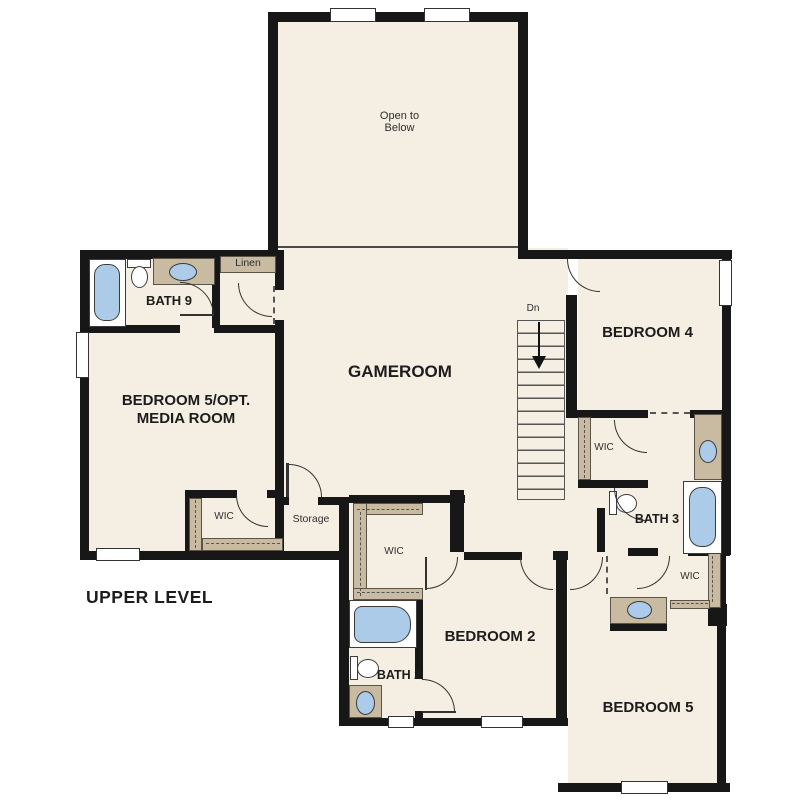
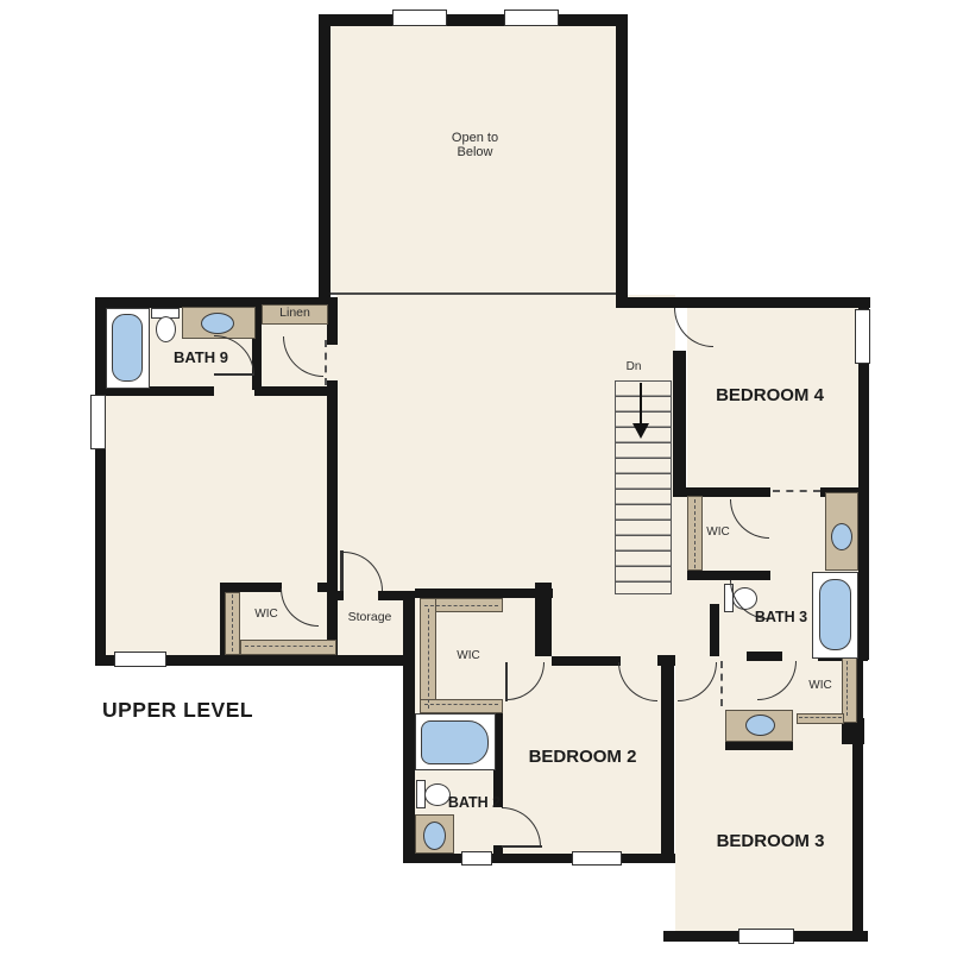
  Open to Below
- GAMEROOM
- BEDROOM 5/OPT. MEDIA ROOM
  BEDROOM 4
  BEDROOM 2
- BEDROOM 5
+ BEDROOM 3
  BATH 9
  BATH 3
  BATH 2
  Linen
  Storage
  WIC
  WIC
  WIC
  WIC
  Dn
  UPPER LEVEL
